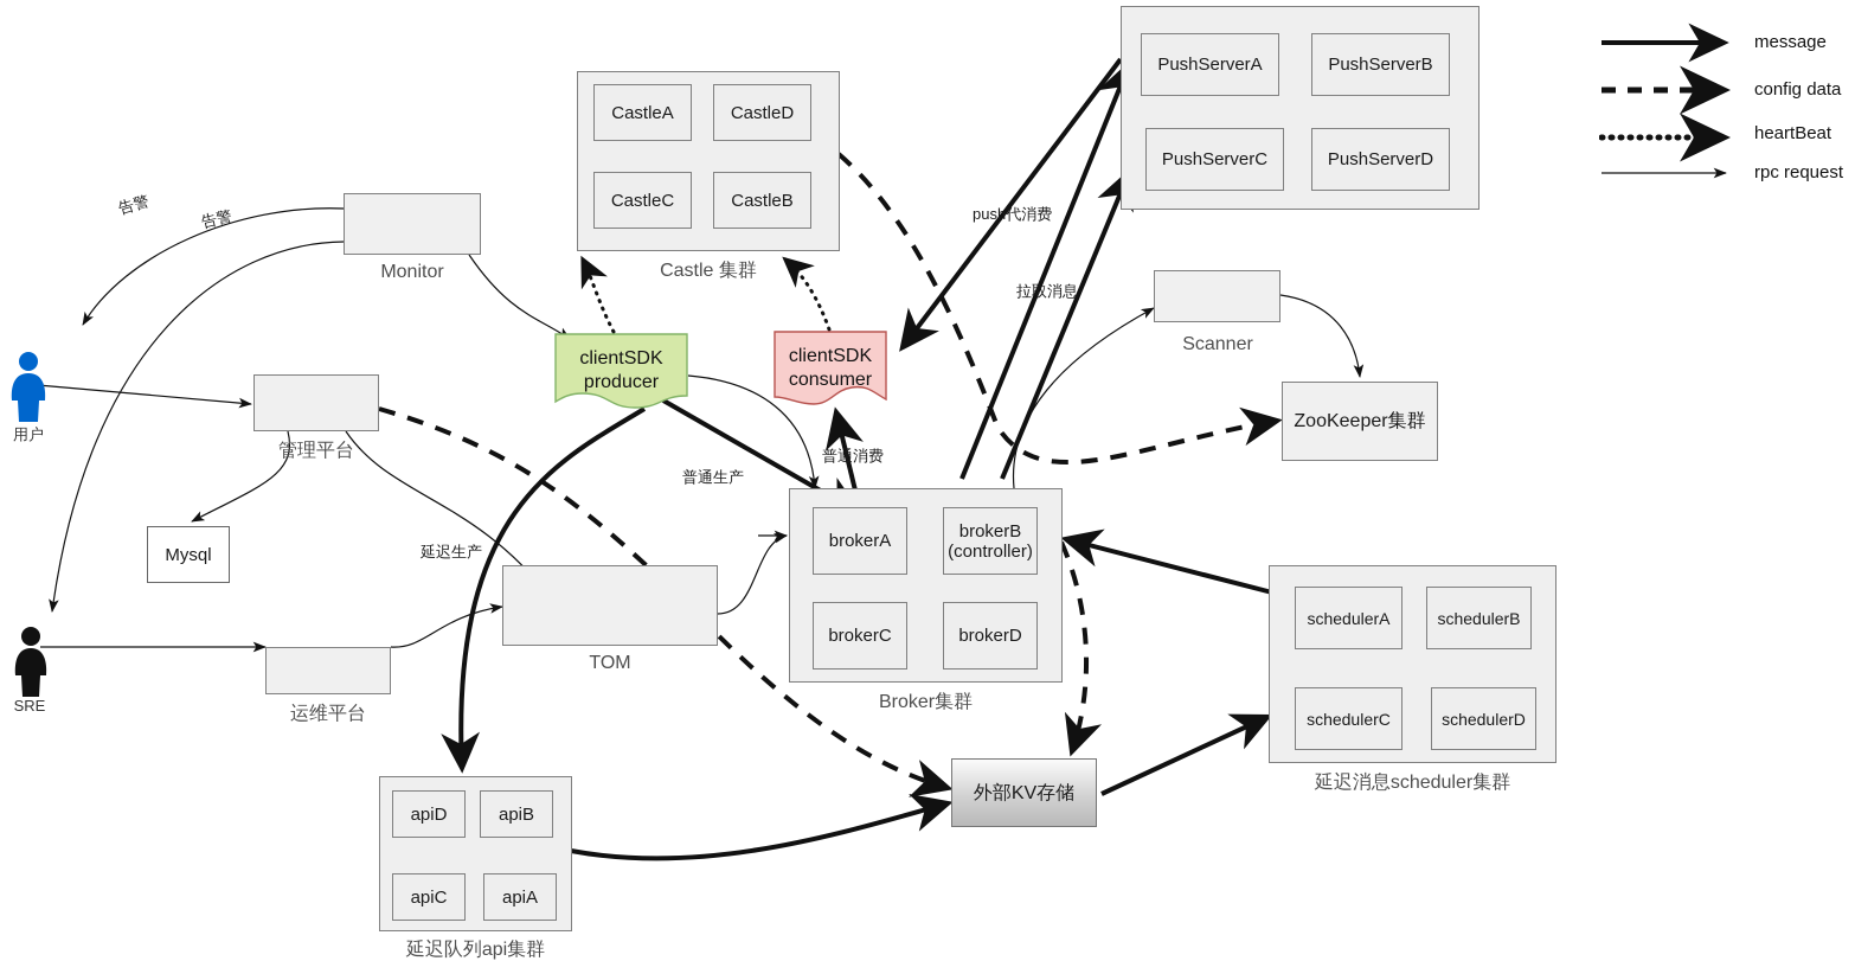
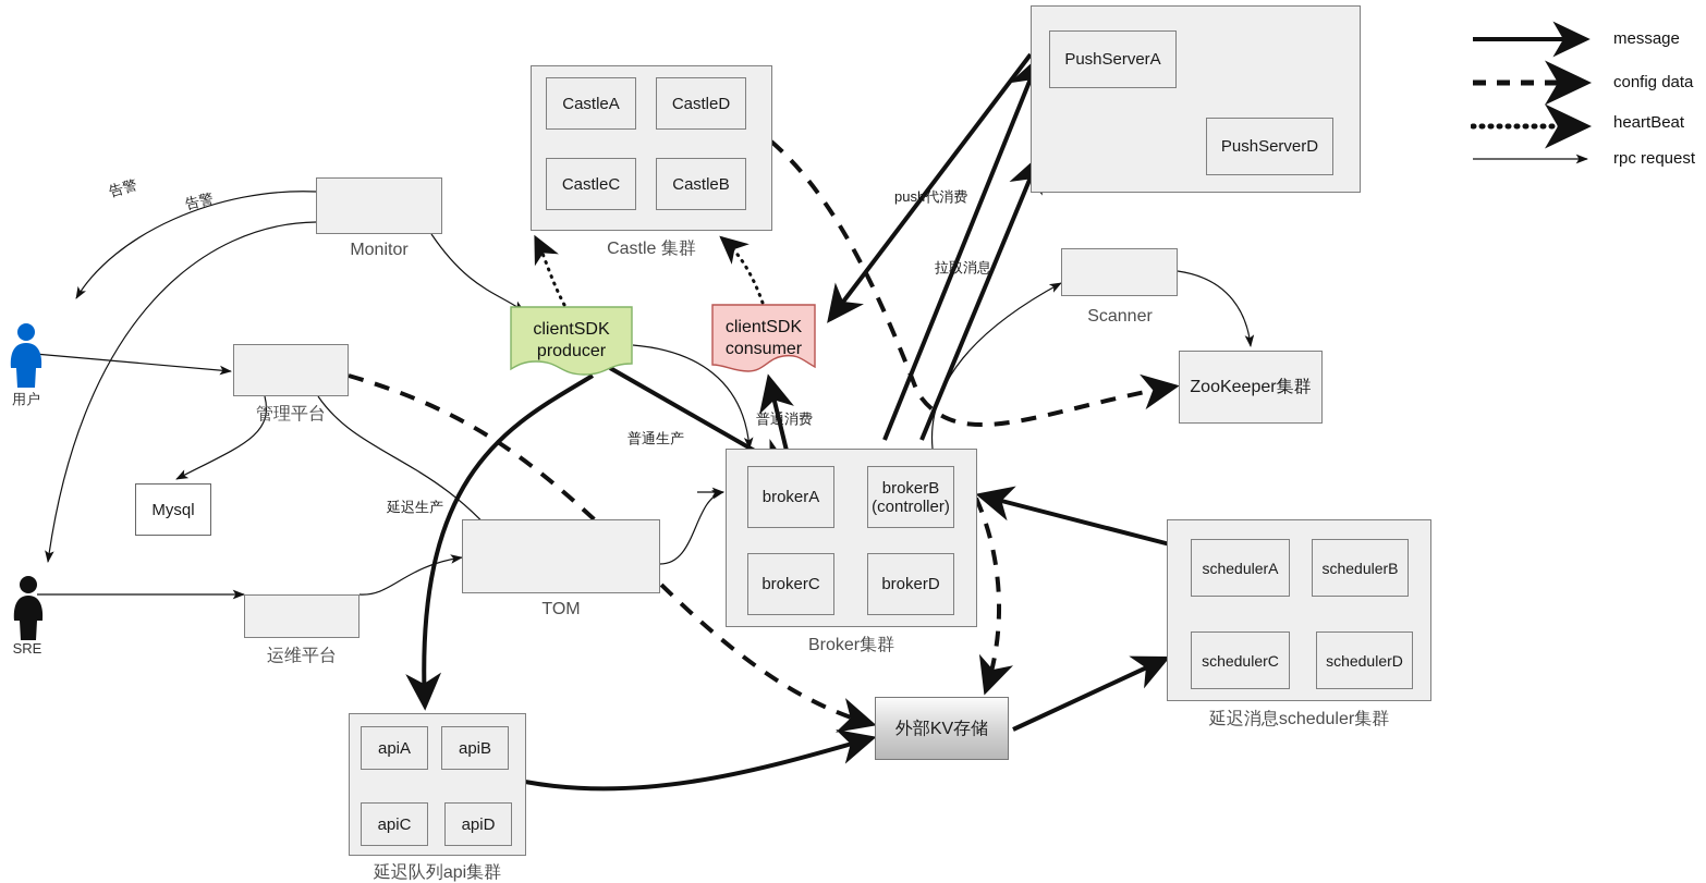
  用户
  SRE
  Monitor
  管理平台
  Mysql
  运维平台
  TOM
  Scanner
  ZooKeeper集群
  外部KV存储
  CastleA
  CastleD
  CastleC
  CastleB
  Castle 集群
  PushServerA
- PushServerB
- PushServerC
  PushServerD
  brokerA
  brokerB
  (controller)
  brokerC
  brokerD
  Broker集群
  schedulerA
  schedulerB
  schedulerC
  schedulerD
  延迟消息scheduler集群
- apiD
+ apiA
  apiB
  apiC
- apiA
+ apiD
  延迟队列api集群
  clientSDK
  producer
  clientSDK
  consumer
  延迟生产
  普通生产
  普通消费
  push代消费
  拉取消息
  message
  config data
  heartBeat
  rpc request
